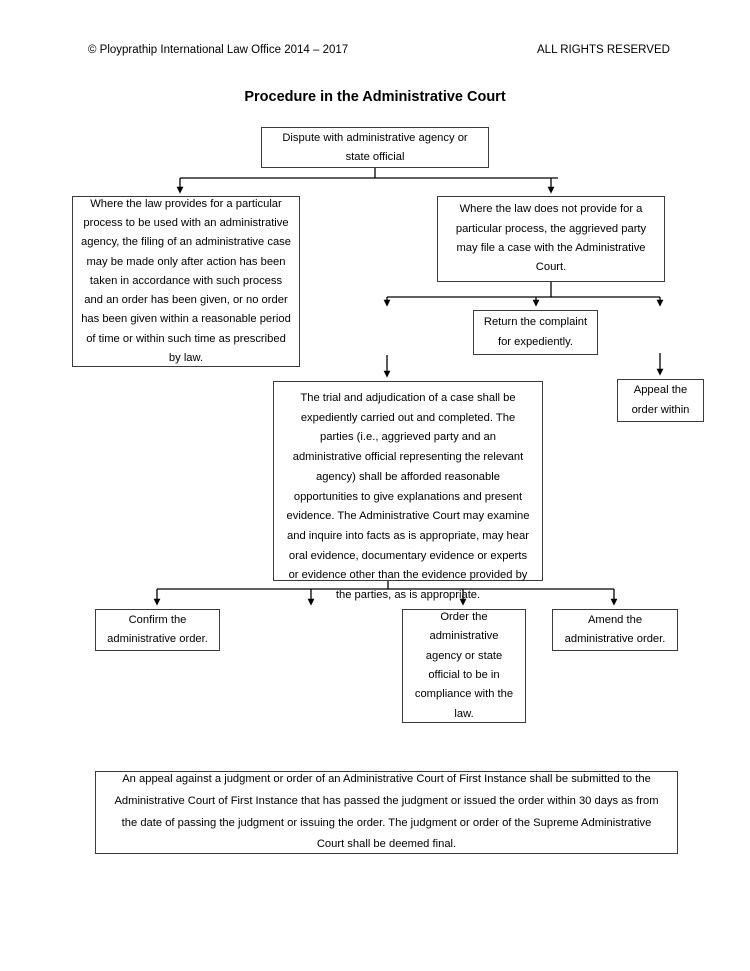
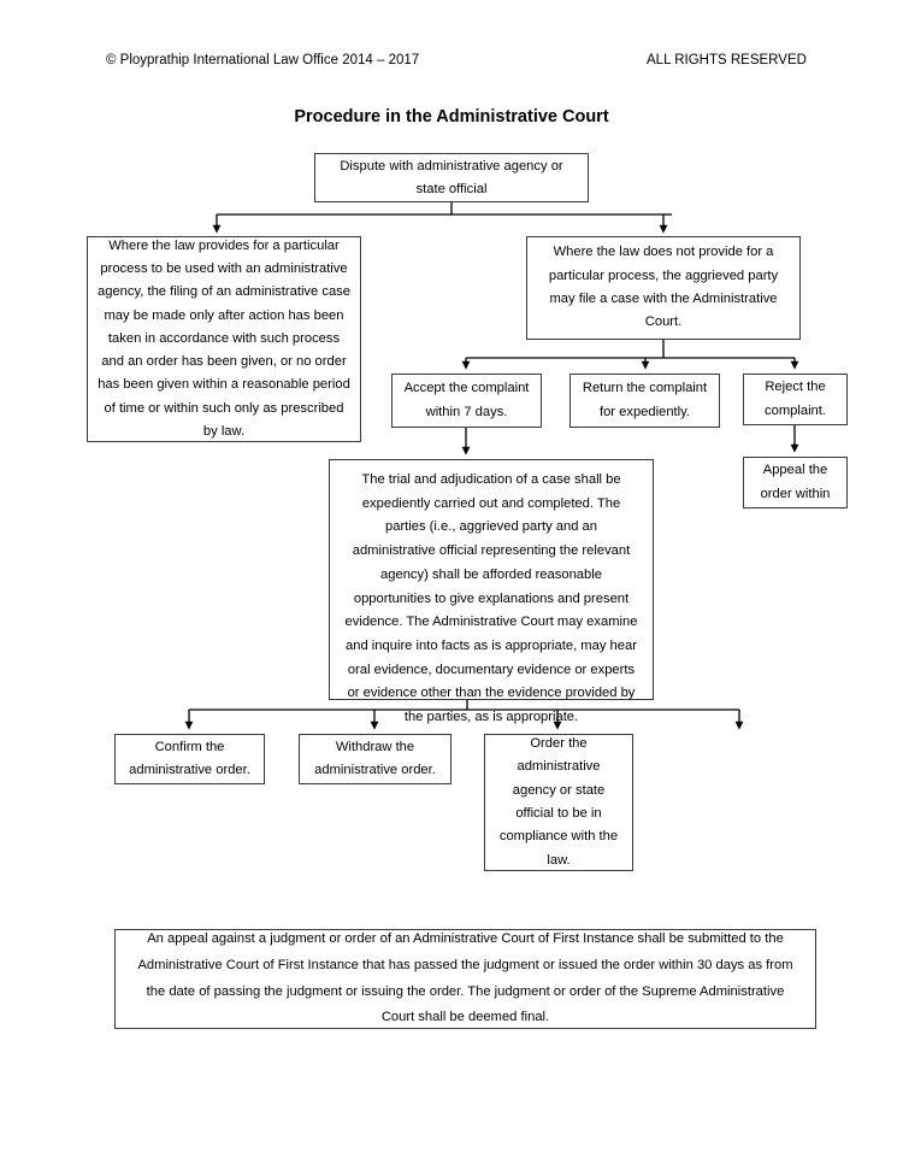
  © Ployprathip International Law Office 2014 – 2017
  ALL RIGHTS RESERVED
  Procedure in the Administrative Court
  Dispute with administrative agency or state official
- Where the law provides for a particular process to be used with an administrative agency, the filing of an administrative case may be made only after action has been taken in accordance with such process and an order has been given, or no order has been given within a reasonable period of time or within such time as prescribed by law.
+ Where the law provides for a particular process to be used with an administrative agency, the filing of an administrative case may be made only after action has been taken in accordance with such process and an order has been given, or no order has been given within a reasonable period of time or within such only as prescribed by law.
  Where the law does not provide for a particular process, the aggrieved party may file a case with the Administrative Court.
+ Accept the complaint within 7 days.
  Return the complaint for expediently.
+ Reject the complaint.
  Appeal the order within
  The trial and adjudication of a case shall be expediently carried out and completed. The parties (i.e., aggrieved party and an administrative official representing the relevant agency) shall be afforded reasonable opportunities to give explanations and present evidence. The Administrative Court may examine and inquire into facts as is appropriate, may hear oral evidence, documentary evidence or experts or evidence other than the evidence provided by the parties, as is appropriate.
  Confirm the administrative order.
+ Withdraw the administrative order.
  Order the administrative agency or state official to be in compliance with the law.
- Amend the administrative order.
  An appeal against a judgment or order of an Administrative Court of First Instance shall be submitted to the Administrative Court of First Instance that has passed the judgment or issued the order within 30 days as from the date of passing the judgment or issuing the order. The judgment or order of the Supreme Administrative Court shall be deemed final.
